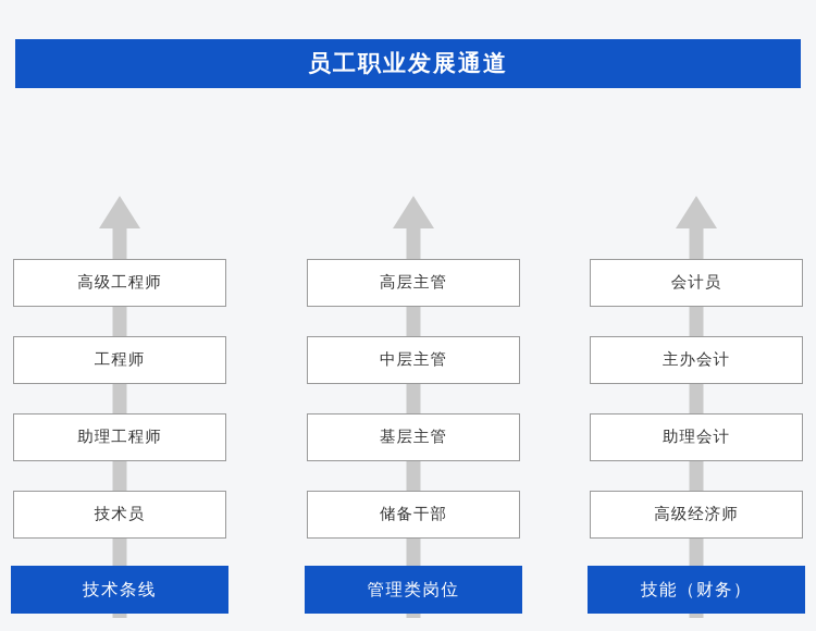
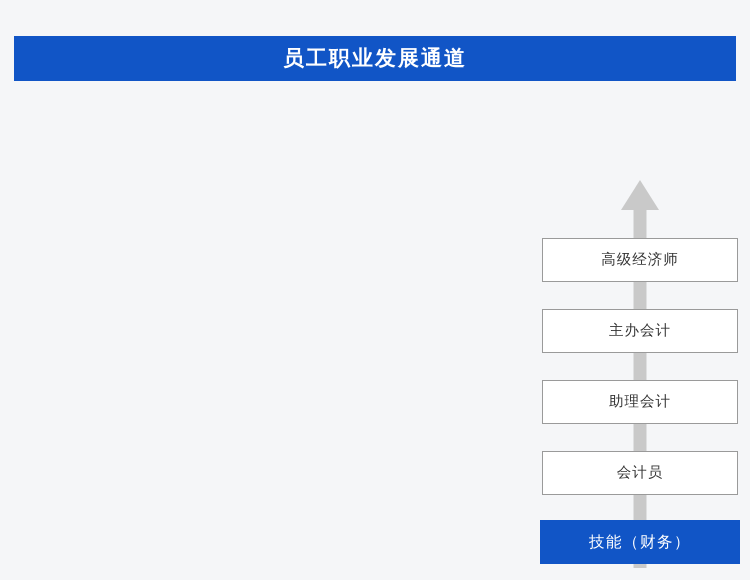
  员工职业发展通道
- 高级工程师
- 工程师
- 助理工程师
- 技术员
- 技术条线
- 高层主管
- 中层主管
- 基层主管
- 储备干部
- 管理类岗位
- 会计员
+ 高级经济师
  主办会计
  助理会计
- 高级经济师
+ 会计员
  技能（财务）
